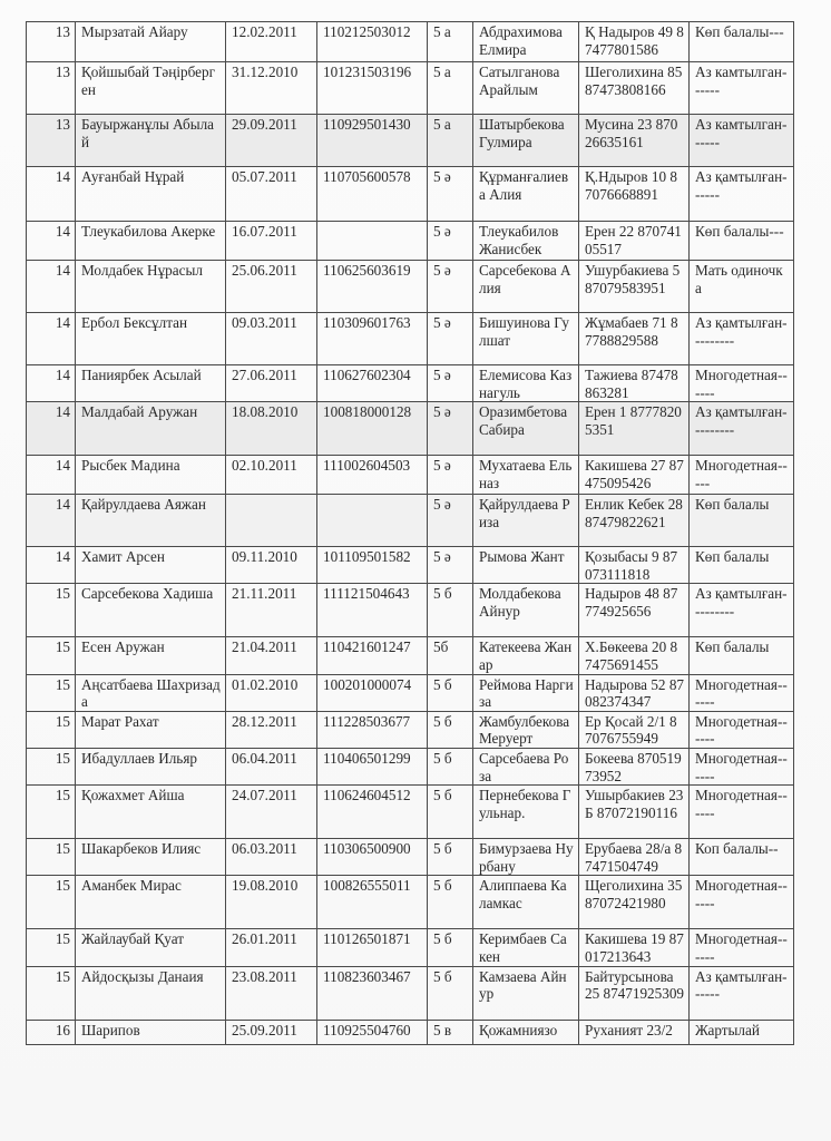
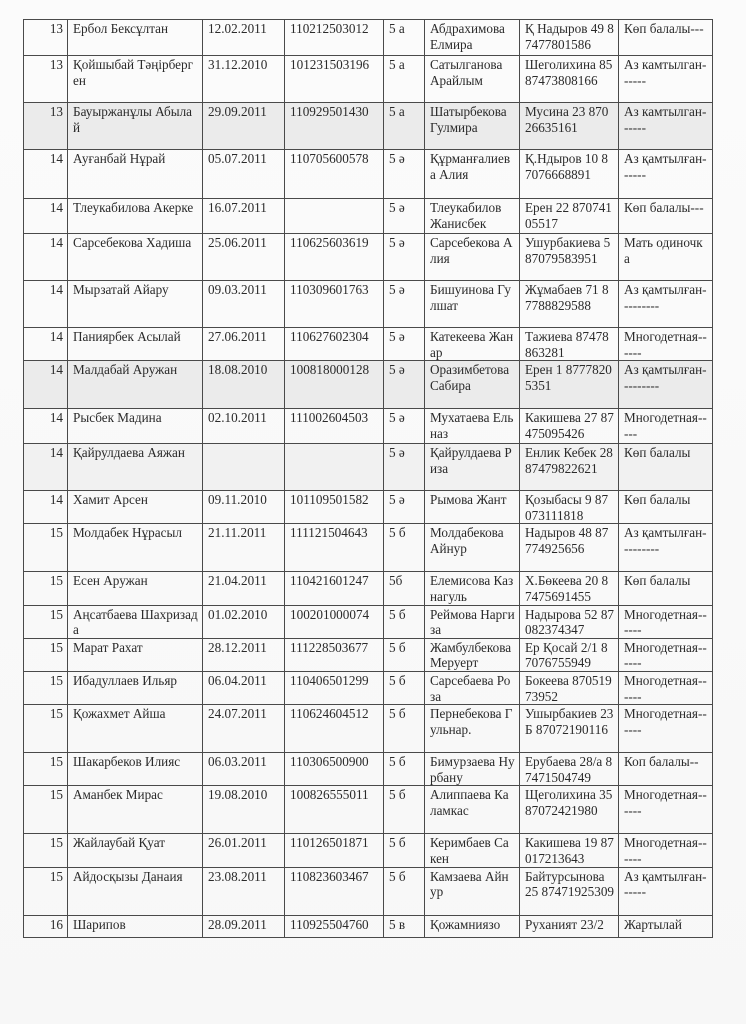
- 13	Мырзатай Айару	12.02.2011	110212503012	5 а	Абдрахимова Елмира	Қ Надыров 49 87477801586	Көп балалы---
+ 13	Ербол Бексұлтан	12.02.2011	110212503012	5 а	Абдрахимова Елмира	Қ Надыров 49 87477801586	Көп балалы---
  13	Қойшыбай Тәңірберген	31.12.2010	101231503196	5 а	Сатылганова Арайлым	Шеголихина 85 87473808166	Аз камтылган------
  13	Бауыржанұлы Абылай	29.09.2011	110929501430	5 а	Шатырбекова Гулмира	Мусина 23 87026635161	Аз камтылган------
  14	Ауғанбай Нұрай	05.07.2011	110705600578	5 ә	Құрманғалиева Алия	Қ.Ндыров 10 87076668891	Аз қамтылған------
  14	Тлеукабилова Акерке	16.07.2011		5 ә	Тлеукабилов Жанисбек	Ерен 22 87074105517	Көп балалы---
- 14	Молдабек Нұрасыл	25.06.2011	110625603619	5 ә	Сарсебекова Алия	Ушурбакиева 5 87079583951	Мать одиночка
+ 14	Сарсебекова Хадиша	25.06.2011	110625603619	5 ә	Сарсебекова Алия	Ушурбакиева 5 87079583951	Мать одиночка
- 14	Ербол Бексұлтан	09.03.2011	110309601763	5 ә	Бишуинова Гулшат	Жұмабаев 71 87788829588	Аз қамтылған---------
+ 14	Мырзатай Айару	09.03.2011	110309601763	5 ә	Бишуинова Гулшат	Жұмабаев 71 87788829588	Аз қамтылған---------
- 14	Паниярбек Асылай	27.06.2011	110627602304	5 ә	Елемисова Казнагуль	Тажиева 87478863281	Многодетная------
+ 14	Паниярбек Асылай	27.06.2011	110627602304	5 ә	Катекеева Жанар	Тажиева 87478863281	Многодетная------
  14	Малдабай Аружан	18.08.2010	100818000128	5 ә	Оразимбетова Сабира	Ерен 1 87778205351	Аз қамтылған---------
  14	Рысбек Мадина	02.10.2011	111002604503	5 ә	Мухатаева Ельназ	Какишева 27 87475095426	Многодетная-----
  14	Қайрулдаева Аяжан			5 ә	Қайрулдаева Риза	Енлик Кебек 28 87479822621	Көп балалы
  14	Хамит Арсен	09.11.2010	101109501582	5 ә	Рымова Жант	Қозыбасы 9 87073111818	Көп балалы
- 15	Сарсебекова Хадиша	21.11.2011	111121504643	5 б	Молдабекова Айнур	Надыров 48 87774925656	Аз қамтылған---------
+ 15	Молдабек Нұрасыл	21.11.2011	111121504643	5 б	Молдабекова Айнур	Надыров 48 87774925656	Аз қамтылған---------
- 15	Есен Аружан	21.04.2011	110421601247	5б	Катекеева Жанар	Х.Бөкеева 20 87475691455	Көп балалы
+ 15	Есен Аружан	21.04.2011	110421601247	5б	Елемисова Казнагуль	Х.Бөкеева 20 87475691455	Көп балалы
  15	Аңсатбаева Шахризада	01.02.2010	100201000074	5 б	Реймова Наргиза	Надырова 52 87082374347	Многодетная------
  15	Марат Рахат	28.12.2011	111228503677	5 б	Жамбулбекова Меруерт	Ер Қосай 2/1 87076755949	Многодетная------
  15	Ибадуллаев Ильяр	06.04.2011	110406501299	5 б	Сарсебаева Роза	Бокеева 87051973952	Многодетная------
  15	Қожахмет Айша	24.07.2011	110624604512	5 б	Пернебекова Гульнар.	Ушырбакиев 23 Б 87072190116	Многодетная------
  15	Шакарбеков Илияс	06.03.2011	110306500900	5 б	Бимурзаева Нурбану	Ерубаева 28/а 87471504749	Коп балалы--
  15	Аманбек Мирас	19.08.2010	100826555011	5 б	Алиппаева Каламкас	Щеголихина 35 87072421980	Многодетная------
  15	Жайлаубай Қуат	26.01.2011	110126501871	5 б	Керимбаев Сакен	Какишева 19 87017213643	Многодетная------
  15	Айдосқызы Данаия	23.08.2011	110823603467	5 б	Камзаева Айнур	Байтурсынова 25 87471925309	Аз қамтылған------
- 16	Шарипов	25.09.2011	110925504760	5 в	Қожамниязо	Руханият 23/2	Жартылай
+ 16	Шарипов	28.09.2011	110925504760	5 в	Қожамниязо	Руханият 23/2	Жартылай
